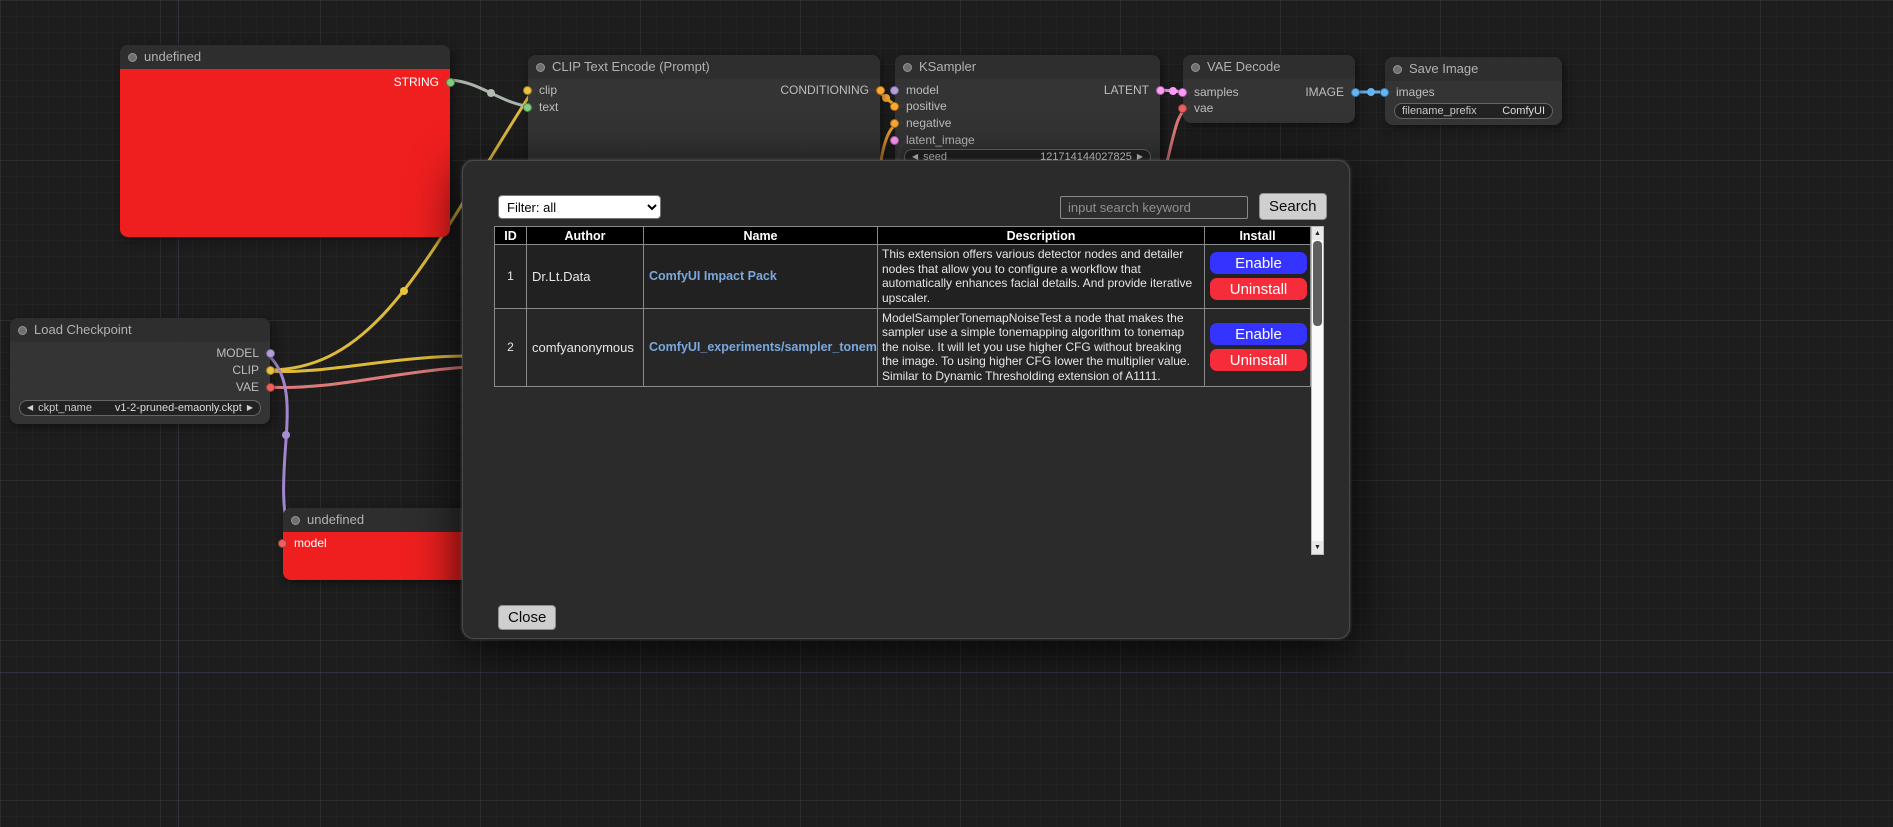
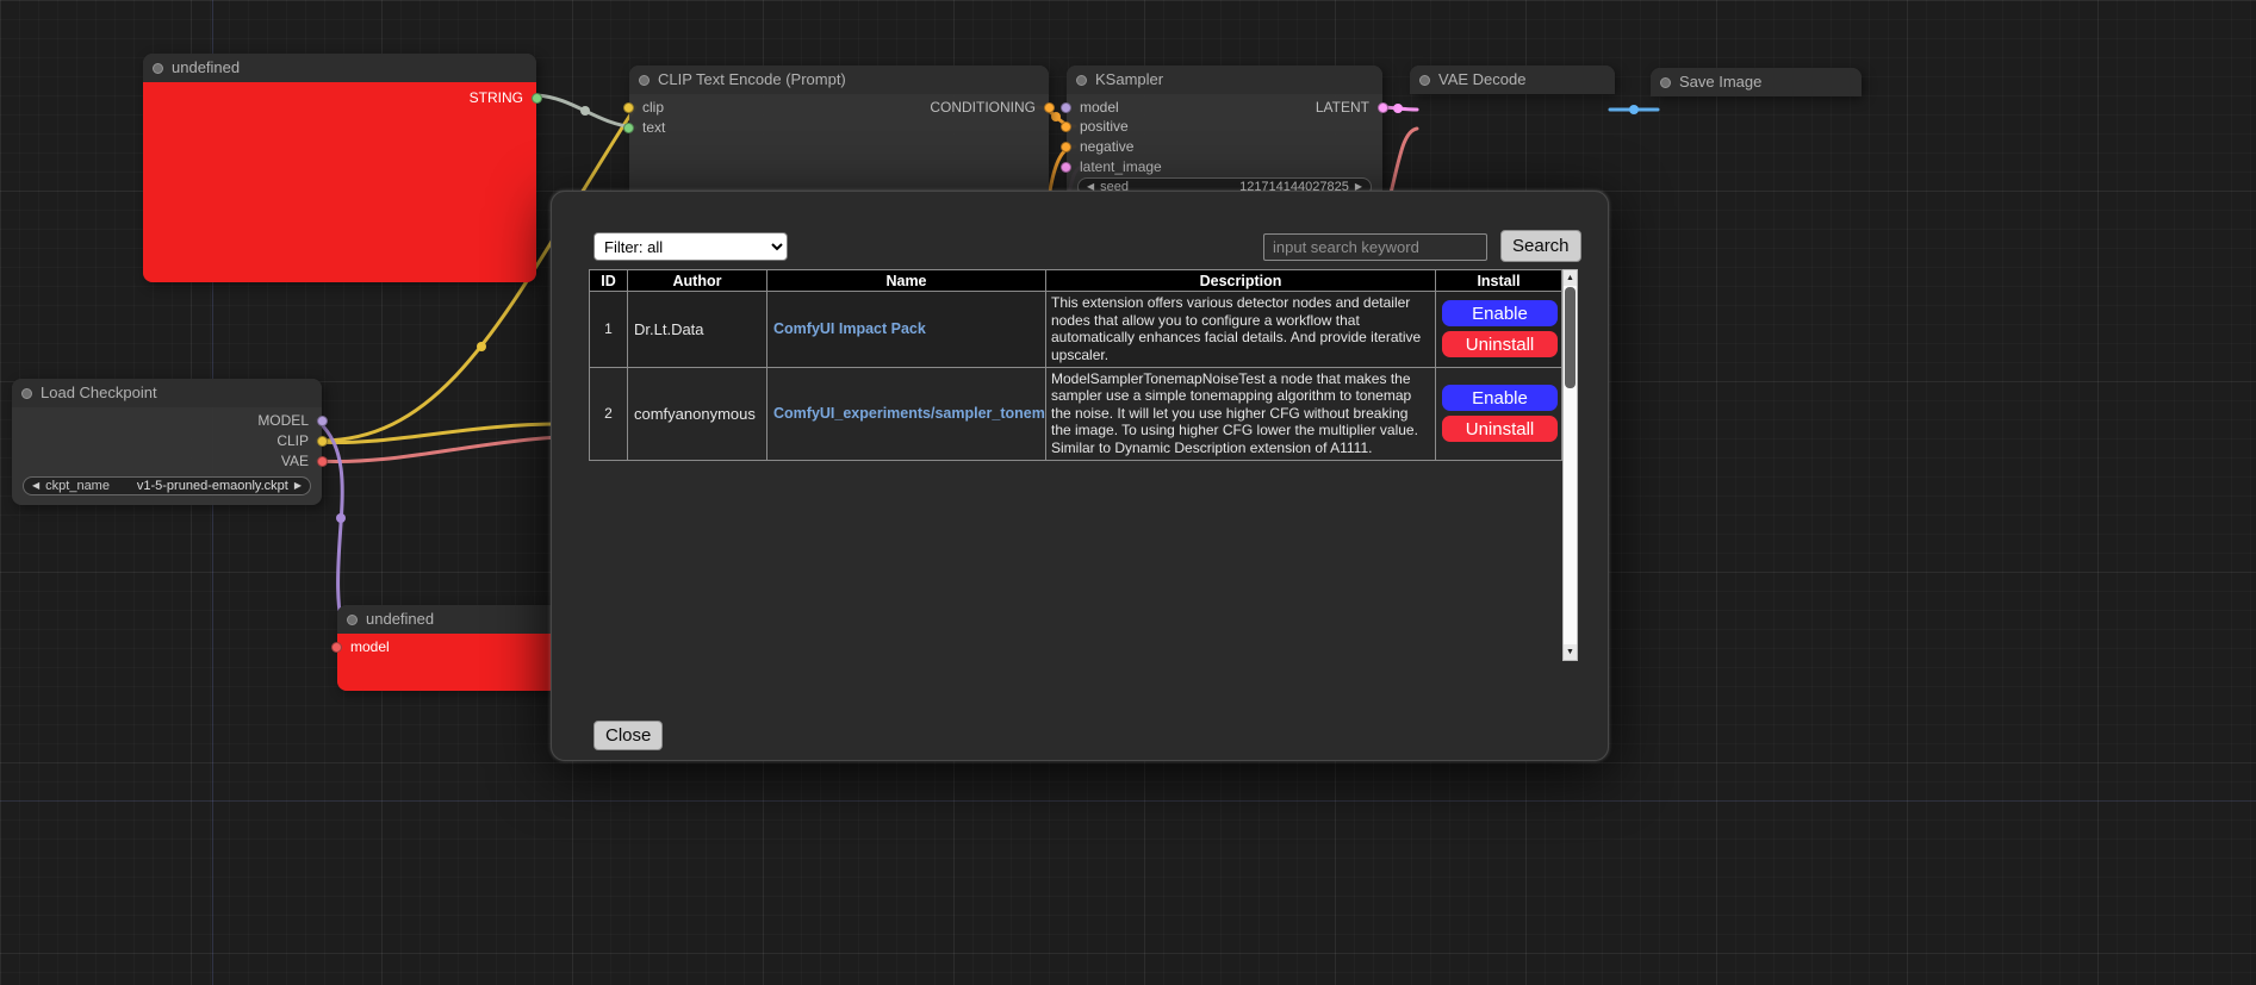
  undefined
  STRING
  CLIP Text Encode (Prompt)
  clip
  text
  CONDITIONING
  KSampler
  model
  positive
  negative
  latent_image
  LATENT
  ◀
  seed
  121714144027825
  ▶
  VAE Decode
- samples
- vae
- IMAGE
  Save Image
- images
- filename_prefix
- ComfyUI
  Load Checkpoint
  MODEL
  CLIP
  VAE
  ◀
  ckpt_name
- v1-2-pruned-emaonly.ckpt
+ v1-5-pruned-emaonly.ckpt
  ▶
  undefined
  model
  Filter: all
  input search keyword
  Search
  ID	Author	Name	Description	Install
  1	Dr.Lt.Data	ComfyUI Impact Pack	This extension offers various detector nodes and detailer nodes that allow you to configure a workflow that automatically enhances facial details. And provide iterative upscaler.	Enable Uninstall
- 2	comfyanonymous	ComfyUI_experiments/sampler_tonem	ModelSamplerTonemapNoiseTest a node that makes the sampler use a simple tonemapping algorithm to tonemap the noise. It will let you use higher CFG without breaking the image. To using higher CFG lower the multiplier value. Similar to Dynamic Thresholding extension of A1111.	Enable Uninstall
+ 2	comfyanonymous	ComfyUI_experiments/sampler_tonem	ModelSamplerTonemapNoiseTest a node that makes the sampler use a simple tonemapping algorithm to tonemap the noise. It will let you use higher CFG without breaking the image. To using higher CFG lower the multiplier value. Similar to Dynamic Description extension of A1111.	Enable Uninstall
  Close
